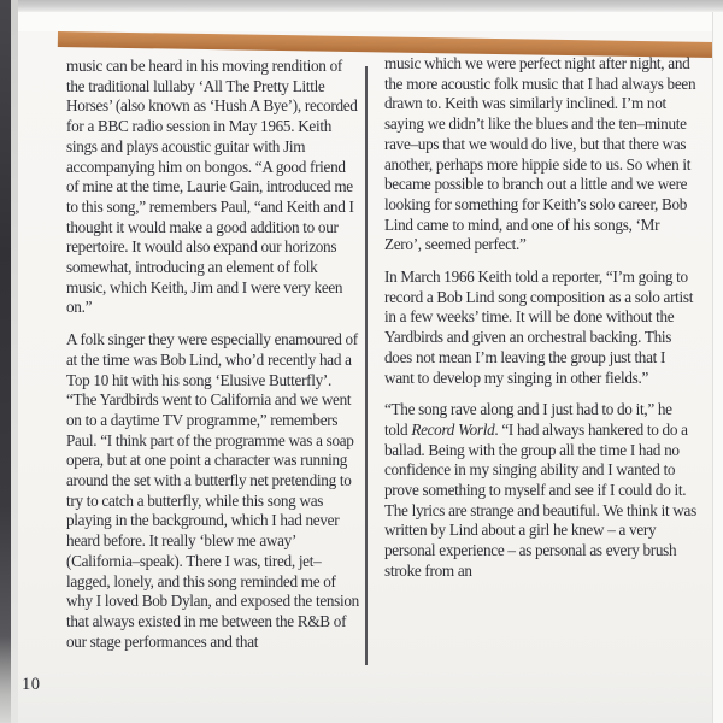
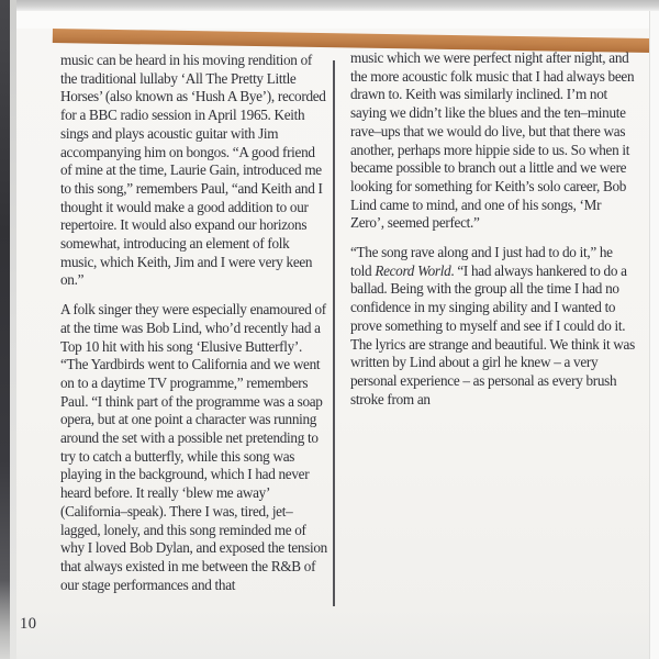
- music can be heard in his moving rendition of the traditional lullaby ‘All The Pretty Little Horses’ (also known as ‘Hush A Bye’), recorded for a BBC radio session in May 1965. Keith sings and plays acoustic guitar with Jim accompanying him on bongos. “A good friend of mine at the time, Laurie Gain, introduced me to this song,” remembers Paul, “and Keith and I thought it would make a good addition to our repertoire. It would also expand our horizons somewhat, introducing an element of folk music, which Keith, Jim and I were very keen on.”
+ music can be heard in his moving rendition of the traditional lullaby ‘All The Pretty Little Horses’ (also known as ‘Hush A Bye’), recorded for a BBC radio session in April 1965. Keith sings and plays acoustic guitar with Jim accompanying him on bongos. “A good friend of mine at the time, Laurie Gain, introduced me to this song,” remembers Paul, “and Keith and I thought it would make a good addition to our repertoire. It would also expand our horizons somewhat, introducing an element of folk music, which Keith, Jim and I were very keen on.”
- A folk singer they were especially enamoured of at the time was Bob Lind, who’d recently had a Top 10 hit with his song ‘Elusive Butterfly’. “The Yardbirds went to California and we went on to a daytime TV programme,” remembers Paul. “I think part of the programme was a soap opera, but at one point a character was running around the set with a butterfly net pretending to try to catch a butterfly, while this song was playing in the background, which I had never heard before. It really ‘blew me away’ (California–speak). There I was, tired, jet–lagged, lonely, and this song reminded me of why I loved Bob Dylan, and exposed the tension that always existed in me between the R&B of our stage performances and that
+ A folk singer they were especially enamoured of at the time was Bob Lind, who’d recently had a Top 10 hit with his song ‘Elusive Butterfly’. “The Yardbirds went to California and we went on to a daytime TV programme,” remembers Paul. “I think part of the programme was a soap opera, but at one point a character was running around the set with a possible net pretending to try to catch a butterfly, while this song was playing in the background, which I had never heard before. It really ‘blew me away’ (California–speak). There I was, tired, jet–lagged, lonely, and this song reminded me of why I loved Bob Dylan, and exposed the tension that always existed in me between the R&B of our stage performances and that
  music which we were perfect night after night, and the more acoustic folk music that I had always been drawn to. Keith was similarly inclined. I’m not saying we didn’t like the blues and the ten–minute rave–ups that we would do live, but that there was another, perhaps more hippie side to us. So when it became possible to branch out a little and we were looking for something for Keith’s solo career, Bob Lind came to mind, and one of his songs, ‘Mr Zero’, seemed perfect.”
- In March 1966 Keith told a reporter, “I’m going to record a Bob Lind song composition as a solo artist in a few weeks’ time. It will be done without the Yardbirds and given an orchestral backing. This does not mean I’m leaving the group just that I want to develop my singing in other fields.”
  “The song rave along and I just had to do it,” he told Record World. “I had always hankered to do a ballad. Being with the group all the time I had no confidence in my singing ability and I wanted to prove something to myself and see if I could do it. The lyrics are strange and beautiful. We think it was written by Lind about a girl he knew – a very personal experience – as personal as every brush stroke from an
  10
